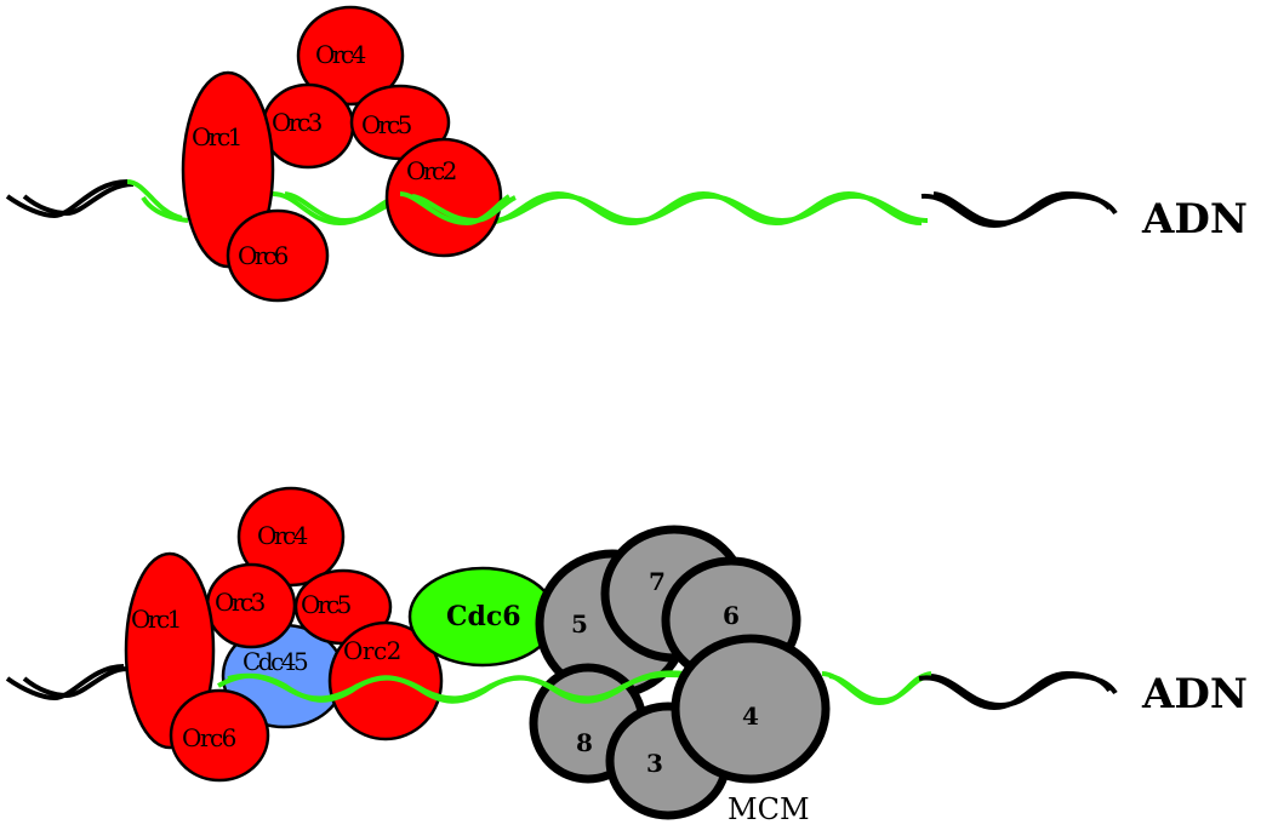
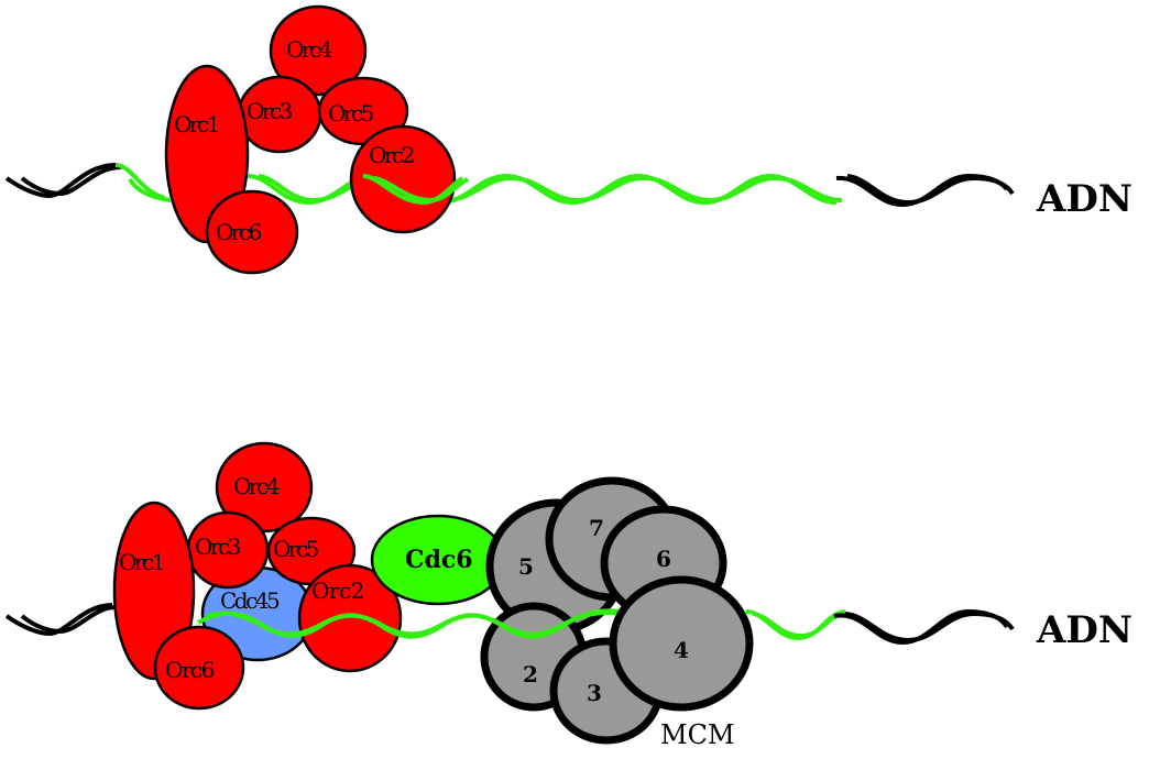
  Orc4
  Orc3
  Orc5
  Orc1
  Orc2
  Orc6
  ADN
  Orc4
  Orc3
  Orc5
  Orc1
  Cdc45
  Orc2
  Orc6
  Cdc6
- 8
+ 2
  3
  4
  5
  6
  7
  MCM
  ADN
